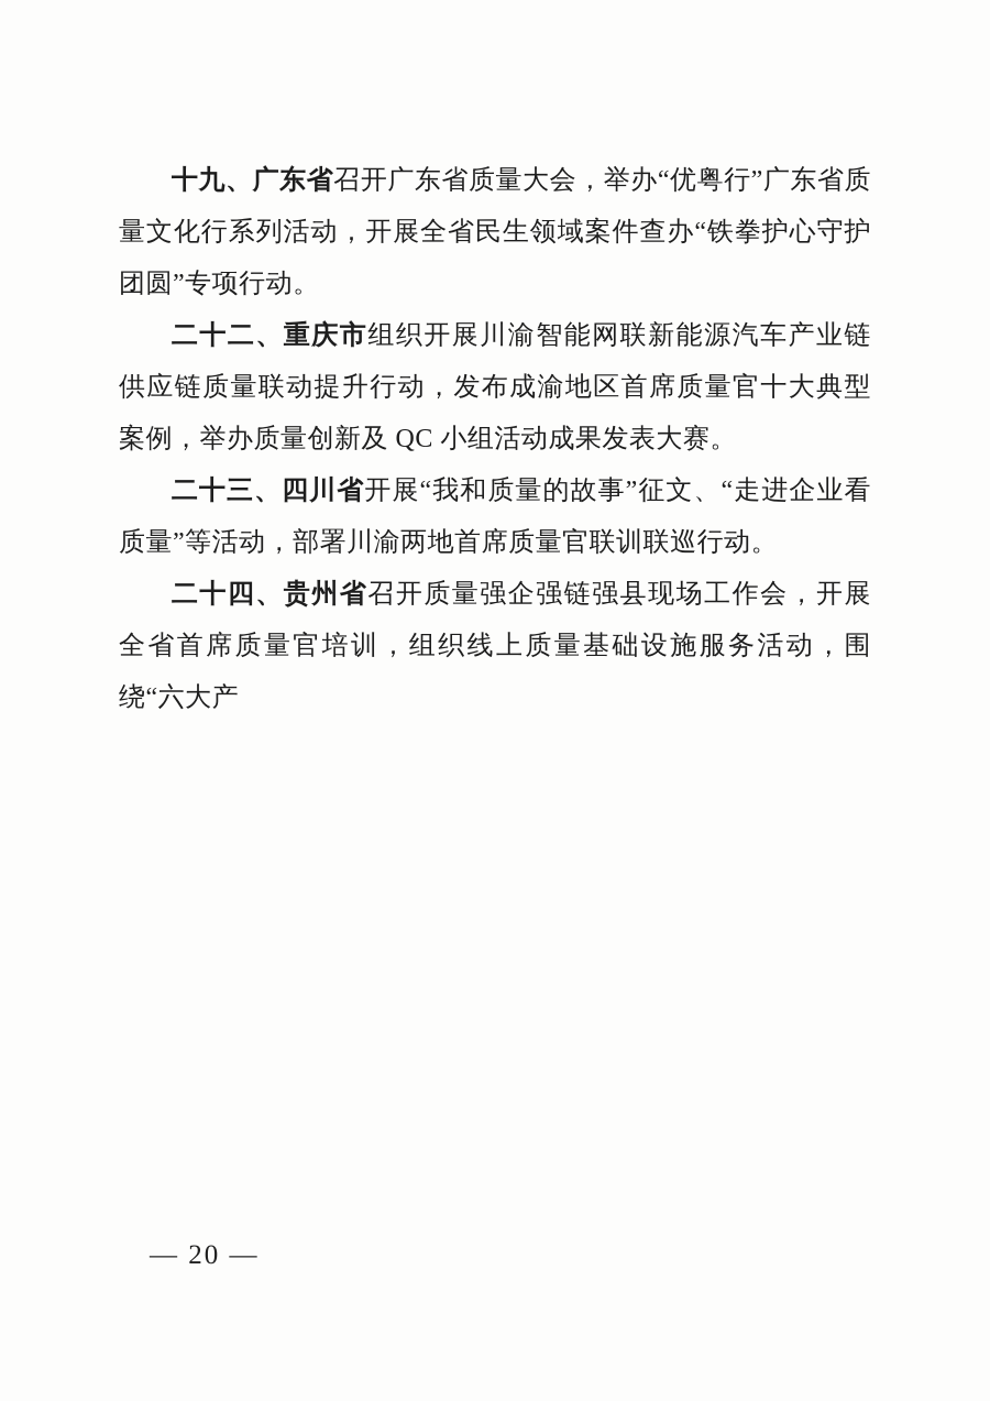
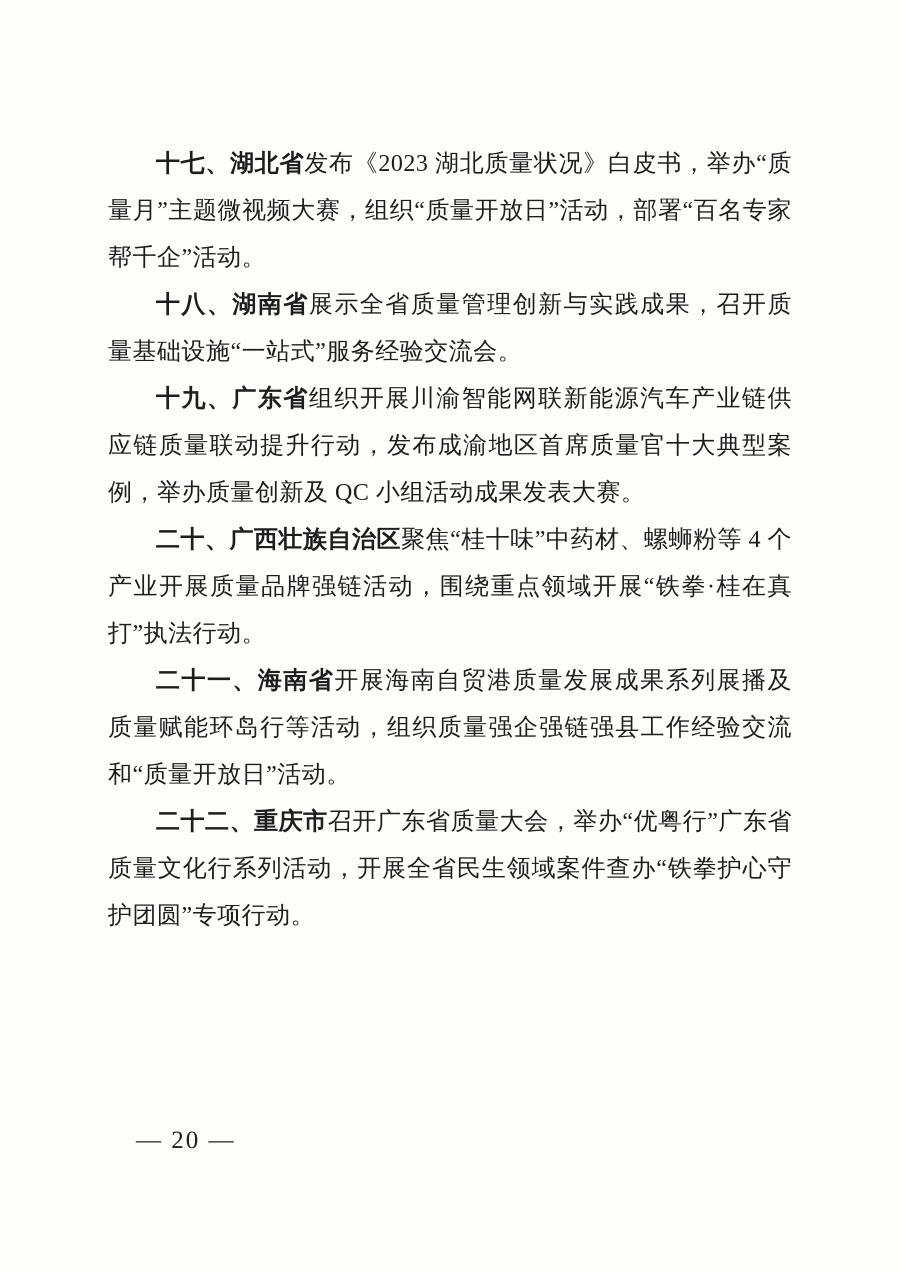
+ 十七、湖北省发布《2023 湖北质量状况》白皮书，举办“质量月”主题微视频大赛，组织“质量开放日”活动，部署“百名专家帮千企”活动。
+ 十八、湖南省展示全省质量管理创新与实践成果，召开质量基础设施“一站式”服务经验交流会。
- 十九、广东省召开广东省质量大会，举办“优粤行”广东省质量文化行系列活动，开展全省民生领域案件查办“铁拳护心守护团圆”专项行动。
+ 十九、广东省组织开展川渝智能网联新能源汽车产业链供应链质量联动提升行动，发布成渝地区首席质量官十大典型案例，举办质量创新及 QC 小组活动成果发表大赛。
+ 二十、广西壮族自治区聚焦“桂十味”中药材、螺蛳粉等 4 个产业开展质量品牌强链活动，围绕重点领域开展“铁拳·桂在真打”执法行动。
+ 二十一、海南省开展海南自贸港质量发展成果系列展播及质量赋能环岛行等活动，组织质量强企强链强县工作经验交流和“质量开放日”活动。
- 二十二、重庆市组织开展川渝智能网联新能源汽车产业链供应链质量联动提升行动，发布成渝地区首席质量官十大典型案例，举办质量创新及 QC 小组活动成果发表大赛。
+ 二十二、重庆市召开广东省质量大会，举办“优粤行”广东省质量文化行系列活动，开展全省民生领域案件查办“铁拳护心守护团圆”专项行动。
- 二十三、四川省开展“我和质量的故事”征文、“走进企业看质量”等活动，部署川渝两地首席质量官联训联巡行动。
- 二十四、贵州省召开质量强企强链强县现场工作会，开展全省首席质量官培训，组织线上质量基础设施服务活动，围绕“六大产
  — 20 —
